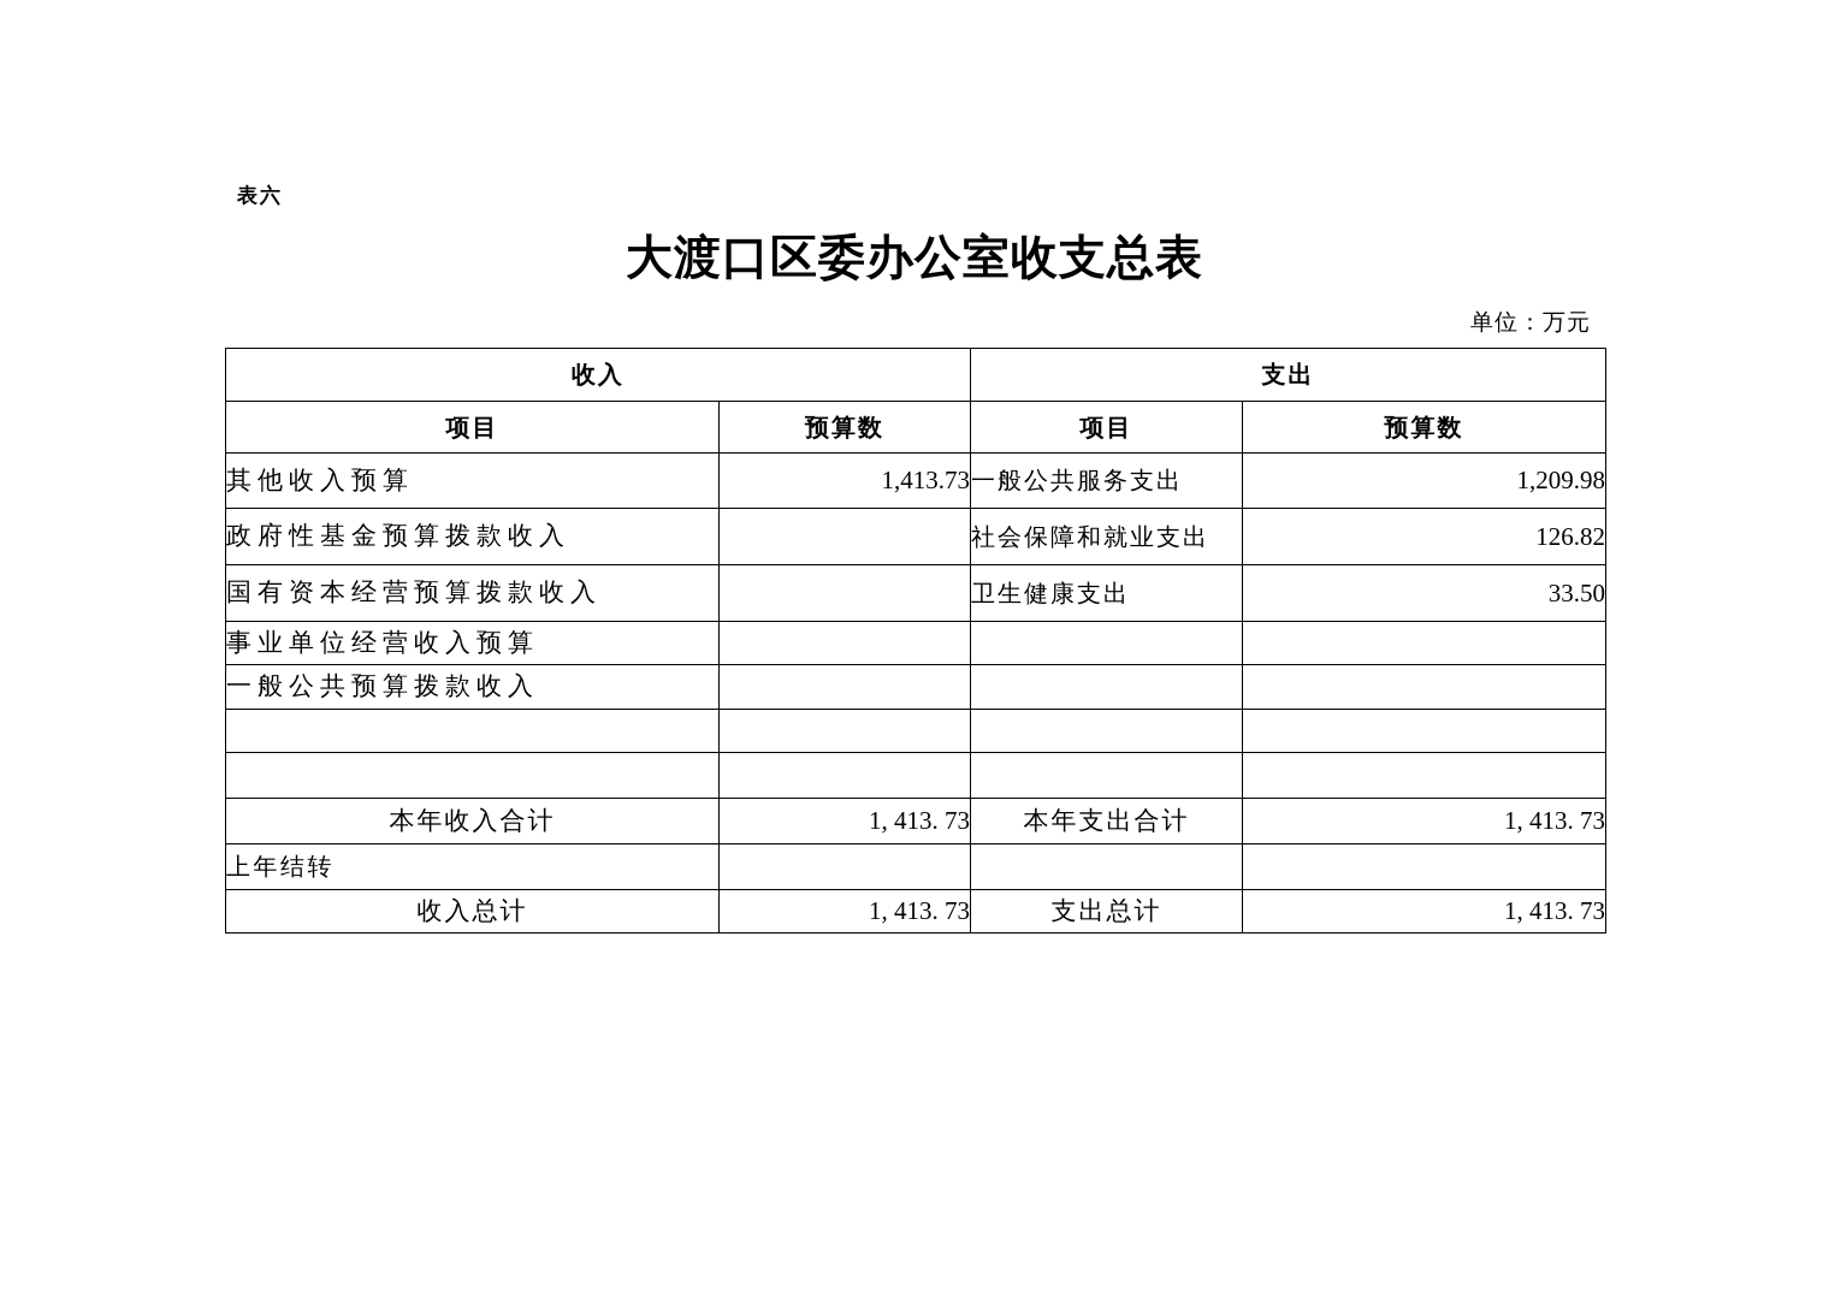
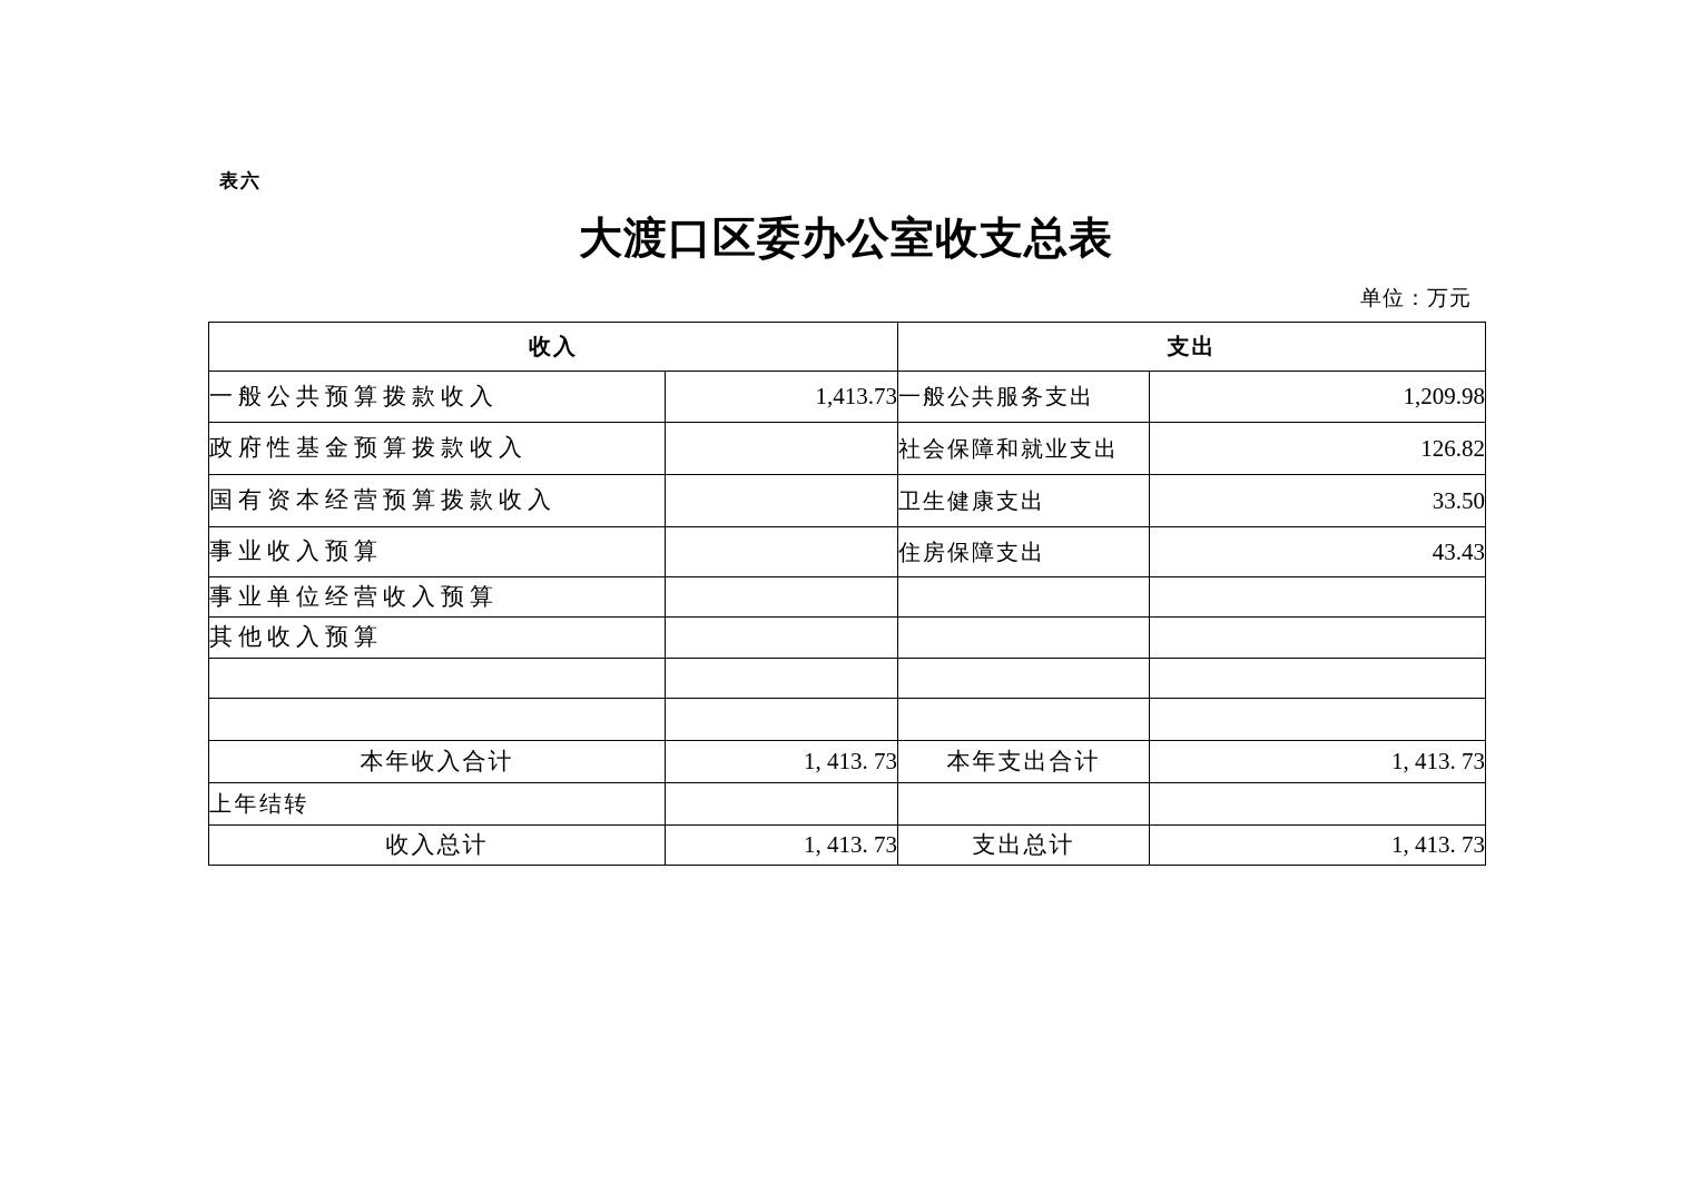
  表六
  大渡口区委办公室收支总表
  单位：万元
  收入	支出
- 项目	预算数	项目	预算数
- 其他收入预算	1,413.73	一般公共服务支出	1,209.98
+ 一般公共预算拨款收入	1,413.73	一般公共服务支出	1,209.98
  政府性基金预算拨款收入		社会保障和就业支出	126.82
  国有资本经营预算拨款收入		卫生健康支出	33.50
+ 事业收入预算		住房保障支出	43.43
  事业单位经营收入预算
- 一般公共预算拨款收入
+ 其他收入预算
  本年收入合计	1, 413. 73	本年支出合计	1, 413. 73
  上年结转
  收入总计	1, 413. 73	支出总计	1, 413. 73
